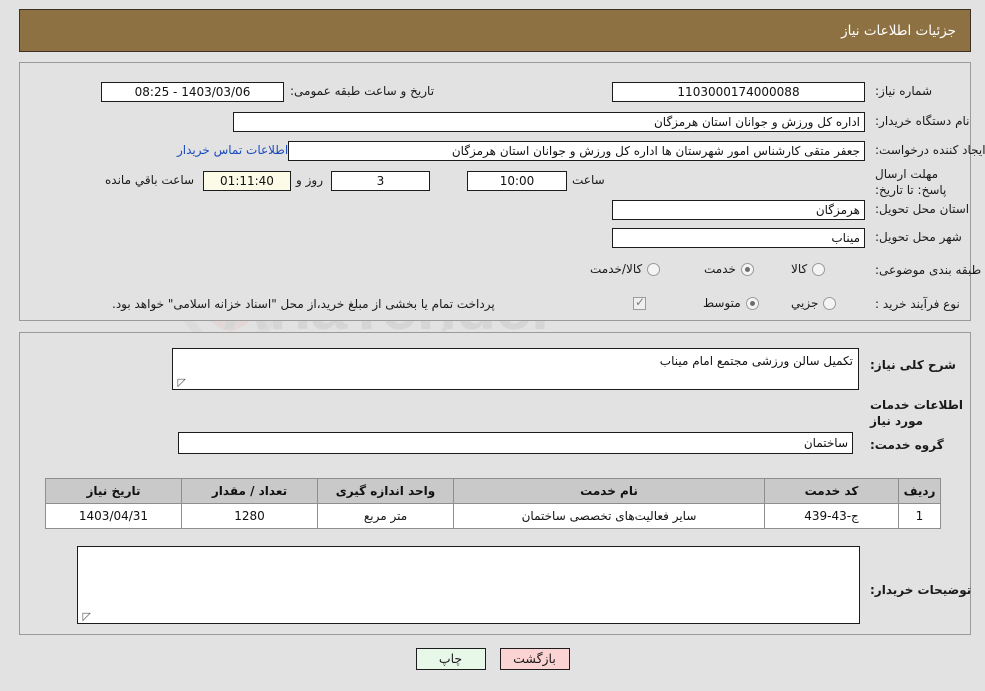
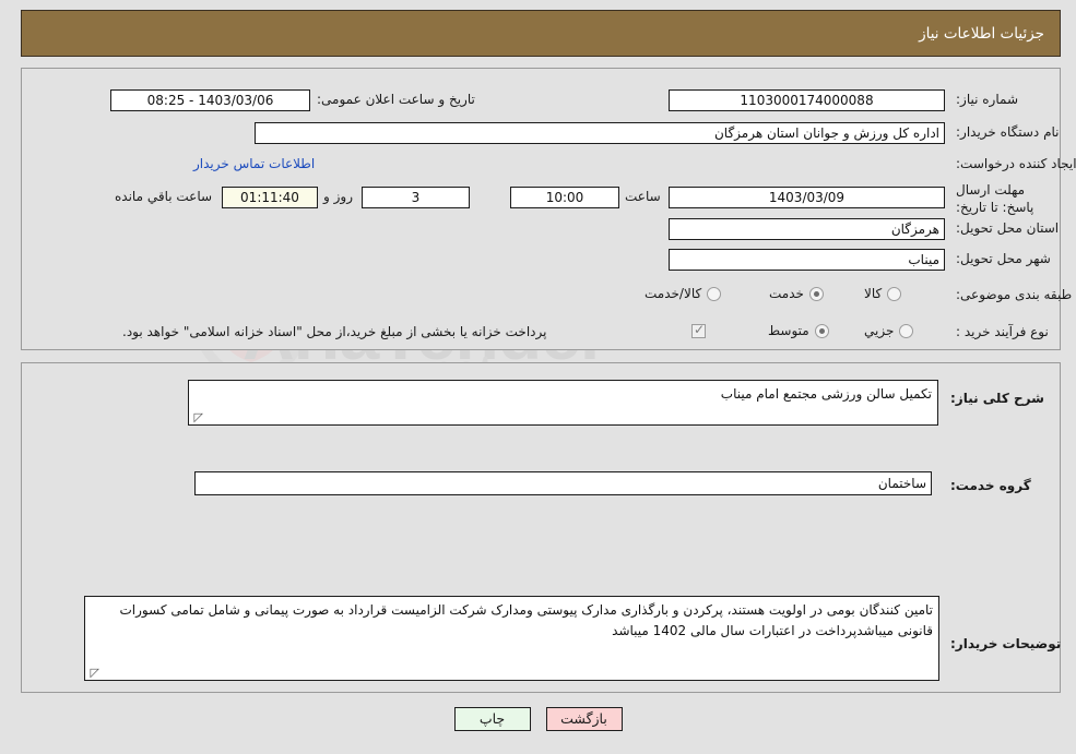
  جزئیات اطلاعات نیاز
  شماره نیاز:
  1103000174000088
- تاریخ و ساعت طبقه عمومی:
+ تاریخ و ساعت اعلان عمومی:
  1403/03/06 - 08:25
  نام دستگاه خریدار:
  اداره کل ورزش و جوانان استان هرمزگان
  ایجاد کننده درخواست:
- جعفر متقی کارشناس امور شهرستان ها اداره کل ورزش و جوانان استان هرمزگان
  اطلاعات تماس خریدار
  مهلت ارسال پاسخ: تا تاریخ:
+ 1403/03/09
  ساعت
  10:00
  3
  روز و
  01:11:40
  ساعت باقي مانده
  استان محل تحویل:
  هرمزگان
  شهر محل تحویل:
  میناب
  طبقه بندی موضوعی:
  کالا
  خدمت
  کالا/خدمت
  نوع فرآیند خرید :
  جزیي
  متوسط
- پرداخت تمام یا بخشی از مبلغ خرید،از محل "اسناد خزانه اسلامی" خواهد بود.
+ پرداخت خزانه یا بخشی از مبلغ خرید،از محل "اسناد خزانه اسلامی" خواهد بود.
  شرح کلی نیاز:
  تکمیل سالن ورزشی مجتمع امام میناب
  ◸
- اطلاعات خدمات مورد نیاز
  گروه خدمت:
  ساختمان
- ردیف	کد خدمت	نام خدمت	واحد اندازه گیری	تعداد / مقدار	تاریخ نیاز
- 1	ج-43-439	سایر فعالیتهای تخصصی ساختمان	متر مربع	1280	1403/04/31
  توضیحات خریدار:
+ تامین کنندگان بومی در اولویت هستند، پرکردن و بارگذاری مدارک پیوستی ومدارک شرکت الزامیست قرارداد به صورت پیمانی و شامل تمامی کسورات قانونی میباشدپرداخت در اعتبارات سال مالی 1402 میباشد
  ◸
  بازگشت
  چاپ
